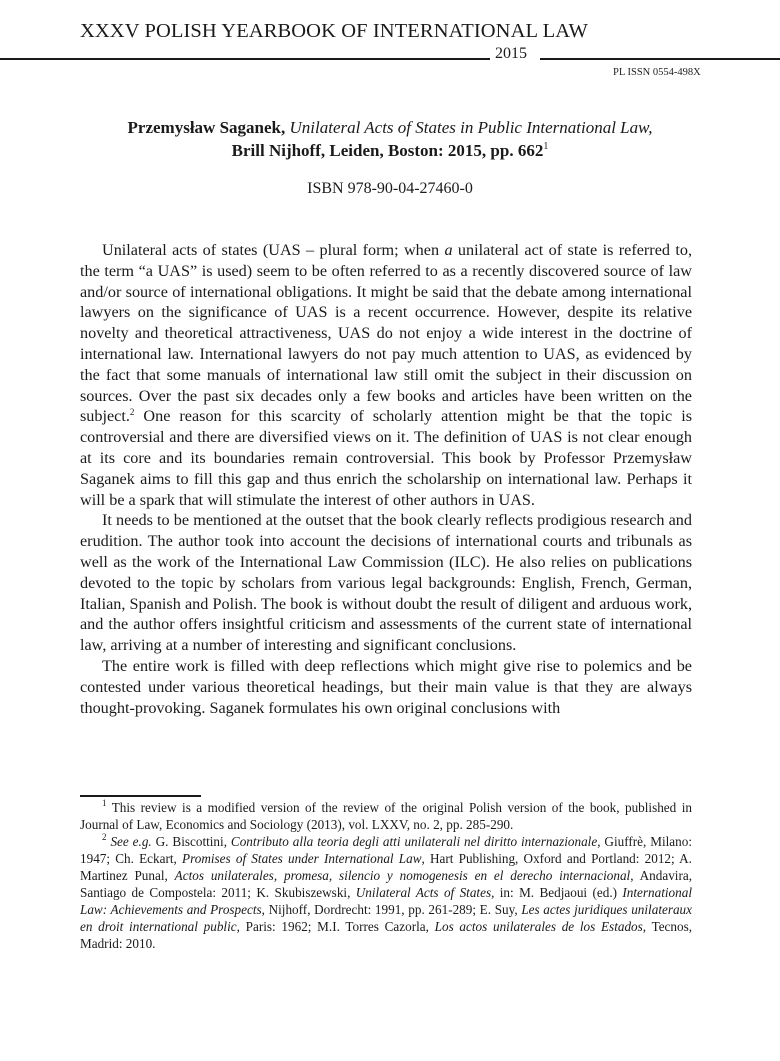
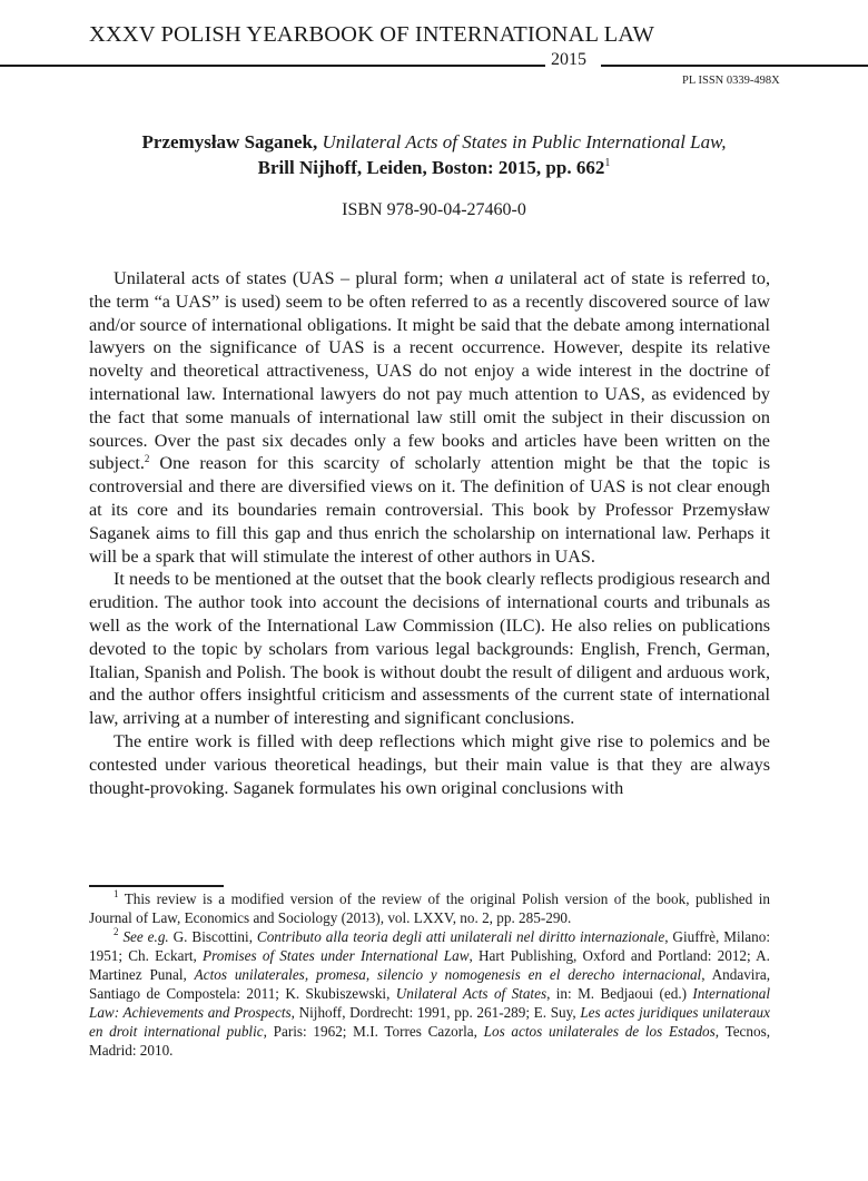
  XXXV POLISH YEARBOOK OF INTERNATIONAL LAW
  2015
- PL ISSN 0554-498X
+ PL ISSN 0339-498X
  Przemysław Saganek, Unilateral Acts of States in Public International Law,
  Brill Nijhoff, Leiden, Boston: 2015, pp. 6621
  ISBN 978-90-04-27460-0
  Unilateral acts of states (UAS – plural form; when a unilateral act of state is referred to, the term “a UAS” is used) seem to be often referred to as a recently discovered source of law and/or source of international obligations. It might be said that the debate among international lawyers on the significance of UAS is a recent occurrence. However, despite its relative novelty and theoretical attractiveness, UAS do not enjoy a wide interest in the doctrine of international law. International lawyers do not pay much attention to UAS, as evidenced by the fact that some manuals of international law still omit the subject in their discussion on sources. Over the past six decades only a few books and articles have been written on the subject.2 One reason for this scarcity of scholarly attention might be that the topic is controversial and there are diversified views on it. The definition of UAS is not clear enough at its core and its boundaries remain controversial. This book by Professor Przemysław Saganek aims to fill this gap and thus enrich the scholarship on international law. Perhaps it will be a spark that will stimulate the interest of other authors in UAS.
  It needs to be mentioned at the outset that the book clearly reflects prodigious research and erudition. The author took into account the decisions of international courts and tribunals as well as the work of the International Law Commission (ILC). He also relies on publications devoted to the topic by scholars from various legal backgrounds: English, French, German, Italian, Spanish and Polish. The book is without doubt the result of diligent and arduous work, and the author offers insightful criticism and assessments of the current state of international law, arriving at a number of interesting and significant conclusions.
  The entire work is filled with deep reflections which might give rise to polemics and be contested under various theoretical headings, but their main value is that they are always thought-provoking. Saganek formulates his own original conclusions with
  1 This review is a modified version of the review of the original Polish version of the book, published in Journal of Law, Economics and Sociology (2013), vol. LXXV, no. 2, pp. 285-290.
- 2 See e.g. G. Biscottini, Contributo alla teoria degli atti unilaterali nel diritto internazionale, Giuffrè, Milano: 1947; Ch. Eckart, Promises of States under International Law, Hart Publishing, Oxford and Portland: 2012; A. Martinez Punal, Actos unilaterales, promesa, silencio y nomogenesis en el derecho internacional, Andavira, Santiago de Compostela: 2011; K. Skubiszewski, Unilateral Acts of States, in: M. Bedjaoui (ed.) International Law: Achievements and Prospects, Nijhoff, Dordrecht: 1991, pp. 261-289; E. Suy, Les actes juridiques unilateraux en droit international public, Paris: 1962; M.I. Torres Cazorla, Los actos unilaterales de los Estados, Tecnos, Madrid: 2010.
+ 2 See e.g. G. Biscottini, Contributo alla teoria degli atti unilaterali nel diritto internazionale, Giuffrè, Milano: 1951; Ch. Eckart, Promises of States under International Law, Hart Publishing, Oxford and Portland: 2012; A. Martinez Punal, Actos unilaterales, promesa, silencio y nomogenesis en el derecho internacional, Andavira, Santiago de Compostela: 2011; K. Skubiszewski, Unilateral Acts of States, in: M. Bedjaoui (ed.) International Law: Achievements and Prospects, Nijhoff, Dordrecht: 1991, pp. 261-289; E. Suy, Les actes juridiques unilateraux en droit international public, Paris: 1962; M.I. Torres Cazorla, Los actos unilaterales de los Estados, Tecnos, Madrid: 2010.
